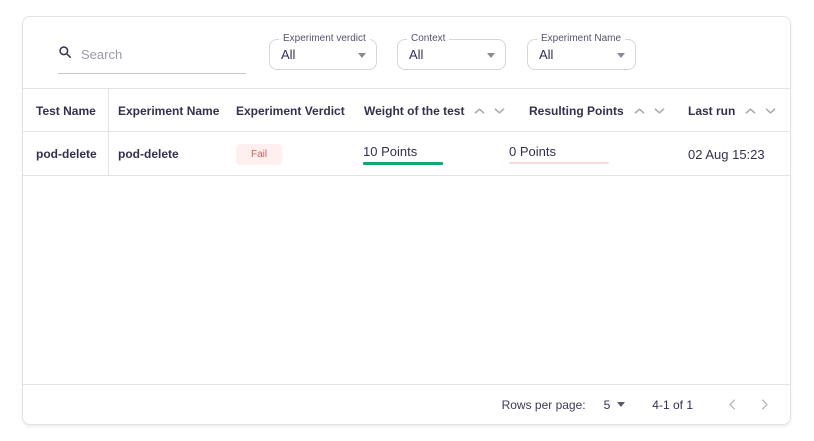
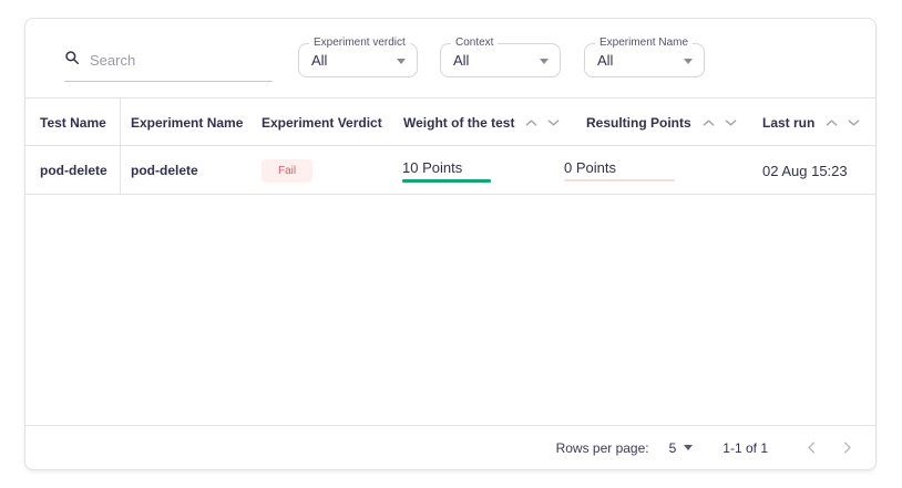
  Search
  Experiment verdict
  All
  Context
  All
  Experiment Name
  All
  Test Name
  Experiment Name
  Experiment Verdict
  Weight of the test
  Resulting Points
  Last run
  pod-delete
  pod-delete
  Fail
  10 Points
  0 Points
  02 Aug 15:23
  Rows per page:
  5
- 4-1 of 1
+ 1-1 of 1
